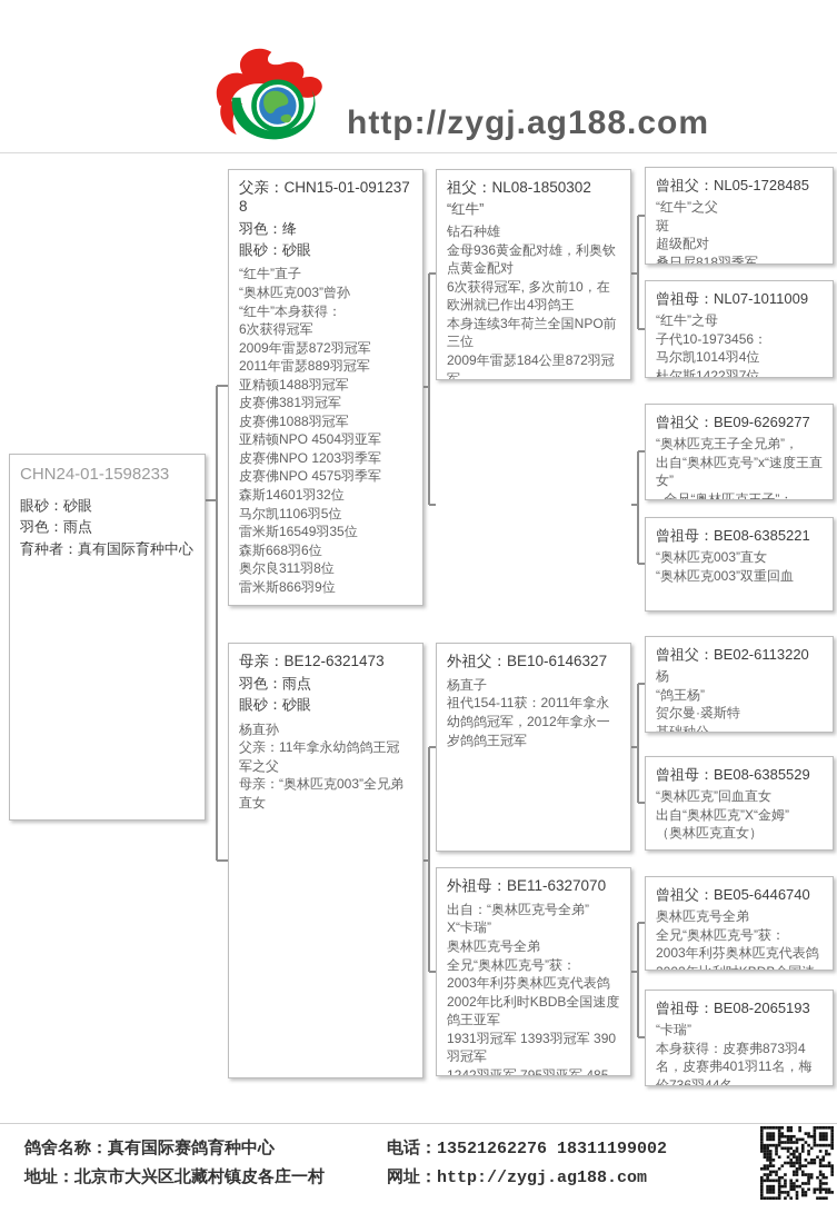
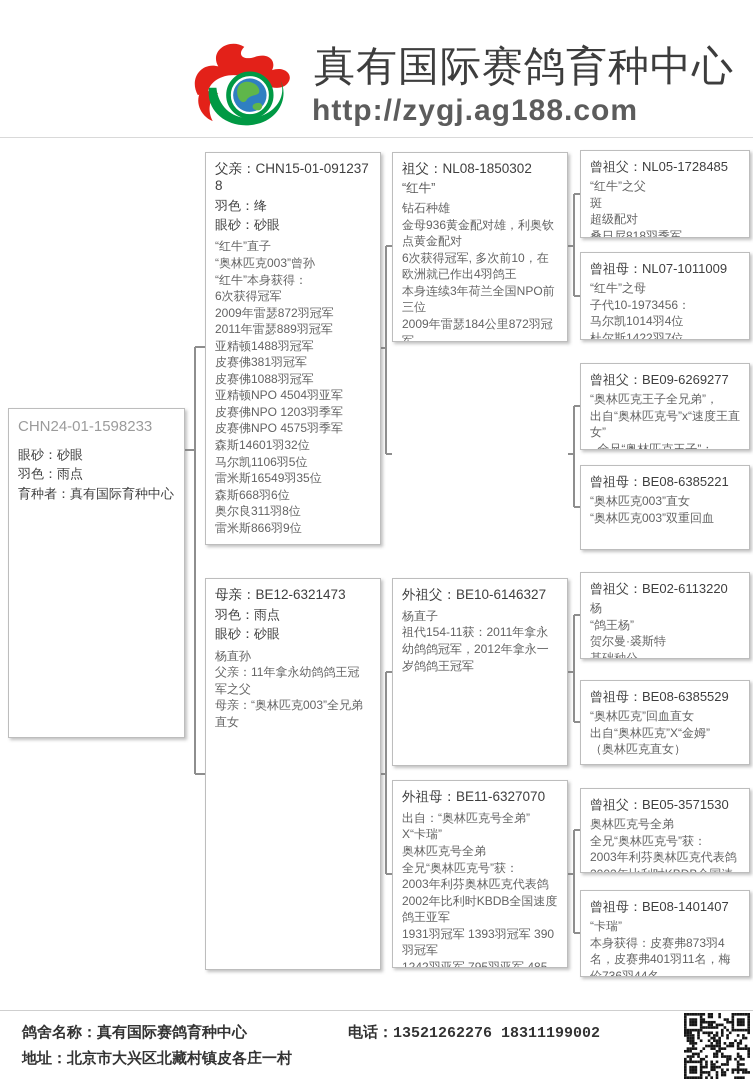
+ 真有国际赛鸽育种中心
  http://zygj.ag188.com
  CHN24-01-1598233
  眼砂：砂眼
  羽色：雨点
  育种者：真有国际育种中心
  父亲：CHN15-01-0912378
  羽色：绛
  眼砂：砂眼
  “红牛”直子
  “奥林匹克003”曾孙
  “红牛”本身获得：
  6次获得冠军
  2009年雷瑟872羽冠军
  2011年雷瑟889羽冠军
  亚精顿1488羽冠军
  皮赛佛381羽冠军
  皮赛佛1088羽冠军
  亚精顿NPO 4504羽亚军
  皮赛佛NPO 1203羽季军
  皮赛佛NPO 4575羽季军
  森斯14601羽32位
  马尔凯1106羽5位
  雷米斯16549羽35位
  森斯668羽6位
  奥尔良311羽8位
  雷米斯866羽9位
  母亲：BE12-6321473
  羽色：雨点
  眼砂：砂眼
  杨直孙
  父亲：11年拿永幼鸽鸽王冠军之父
  母亲：“奥林匹克003”全兄弟直女
  祖父：NL08-1850302
  “红牛”
  钻石种雄
  金母936黄金配对雄，利奥钦点黄金配对
  6次获得冠军, 多次前10，在欧洲就已作出4羽鸽王
  本身连续3年荷兰全国NPO前三位
  2009年雷瑟184公里872羽冠军
  外祖父：BE10-6146327
  杨直子
  祖代154-11获：2011年拿永幼鸽鸽冠军，2012年拿永一岁鸽鸽王冠军
  外祖母：BE11-6327070
  出自：“奥林匹克号全弟”
  X“卡瑞”
  奥林匹克号全弟
  全兄“奥林匹克号”获：
  2003年利芬奥林匹克代表鸽
  2002年比利时KBDB全国速度鸽王亚军
  1931羽冠军 1393羽冠军 390羽冠军
  1242羽亚军 795羽亚军 485
  曾祖父：NL05-1728485
  “红牛”之父
  斑
  超级配对
  桑日尼818羽季军
  曾祖母：NL07-1011009
  “红牛”之母
  子代10-1973456：
  马尔凯1014羽4位
  杜尔斯1422羽7位
  曾祖父：BE09-6269277
  “奥林匹克王子全兄弟”，
  出自“奥林匹克号”x“速度王直女”
  - 全兄“奥林匹克王子”：
  曾祖母：BE08-6385221
  “奥林匹克003”直女
  “奥林匹克003”双重回血
  曾祖父：BE02-6113220
  杨
  “鸽王杨”
  贺尔曼·裘斯特
  基础种公
  曾祖母：BE08-6385529
  “奥林匹克”回血直女
  出自“奥林匹克”X“金姆”
  （奥林匹克直女）
- 曾祖父：BE05-6446740
+ 曾祖父：BE05-3571530
  奥林匹克号全弟
  全兄“奥林匹克号”获：
  2003年利芬奥林匹克代表鸽
- 曾祖母：BE08-2065193
+ 曾祖母：BE08-1401407
  “卡瑞”
  本身获得：皮赛弗873羽4名，皮赛弗401羽11名，梅伦736羽44名
  鸽舍名称：真有国际赛鸽育种中心
  地址：北京市大兴区北藏村镇皮各庄一村
  电话：13521262276 18311199002
- 网址：http://zygj.ag188.com
